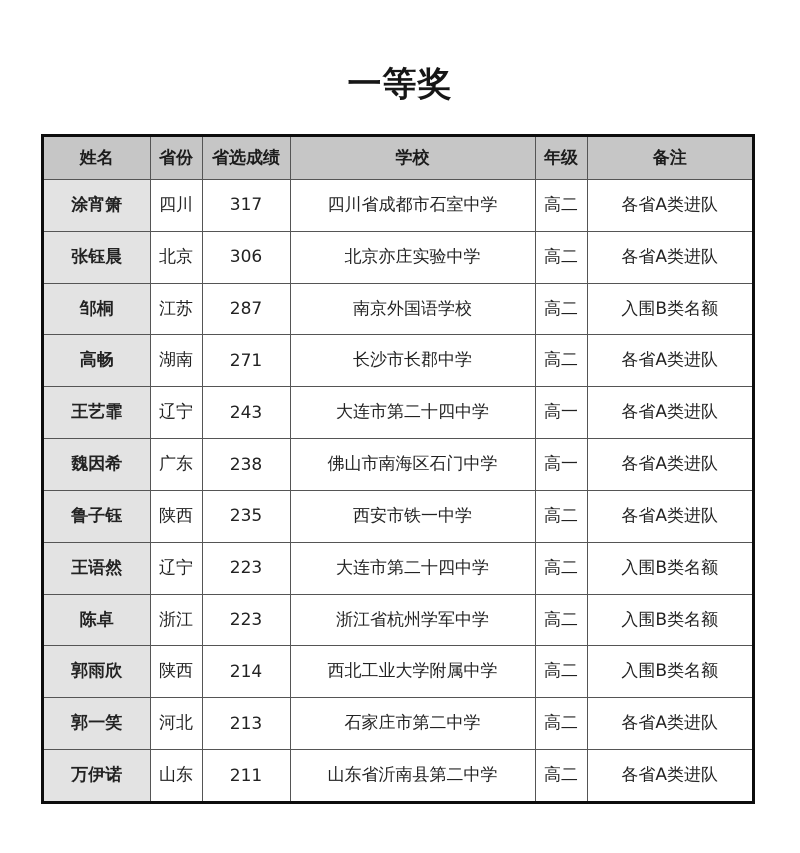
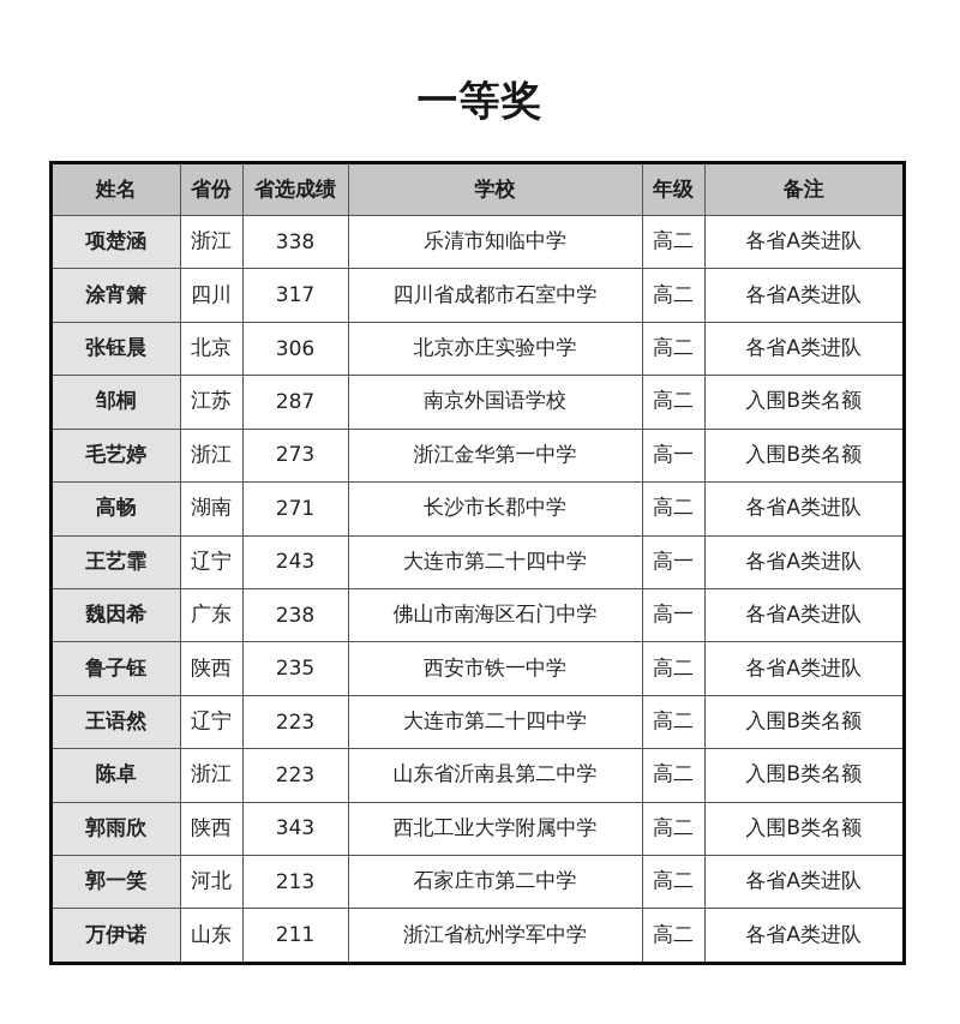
  一等奖
  姓名	省份	省选成绩	学校	年级	备注
+ 项楚涵	浙江	338	乐清市知临中学	高二	各省A类进队
  涂宵箫	四川	317	四川省成都市石室中学	高二	各省A类进队
  张钰晨	北京	306	北京亦庄实验中学	高二	各省A类进队
  邹桐	江苏	287	南京外国语学校	高二	入围B类名额
+ 毛艺婷	浙江	273	浙江金华第一中学	高一	入围B类名额
  高畅	湖南	271	长沙市长郡中学	高二	各省A类进队
  王艺霏	辽宁	243	大连市第二十四中学	高一	各省A类进队
  魏因希	广东	238	佛山市南海区石门中学	高一	各省A类进队
  鲁子钰	陕西	235	西安市铁一中学	高二	各省A类进队
  王语然	辽宁	223	大连市第二十四中学	高二	入围B类名额
- 陈卓	浙江	223	浙江省杭州学军中学	高二	入围B类名额
+ 陈卓	浙江	223	山东省沂南县第二中学	高二	入围B类名额
- 郭雨欣	陕西	214	西北工业大学附属中学	高二	入围B类名额
+ 郭雨欣	陕西	343	西北工业大学附属中学	高二	入围B类名额
  郭一笑	河北	213	石家庄市第二中学	高二	各省A类进队
- 万伊诺	山东	211	山东省沂南县第二中学	高二	各省A类进队
+ 万伊诺	山东	211	浙江省杭州学军中学	高二	各省A类进队
